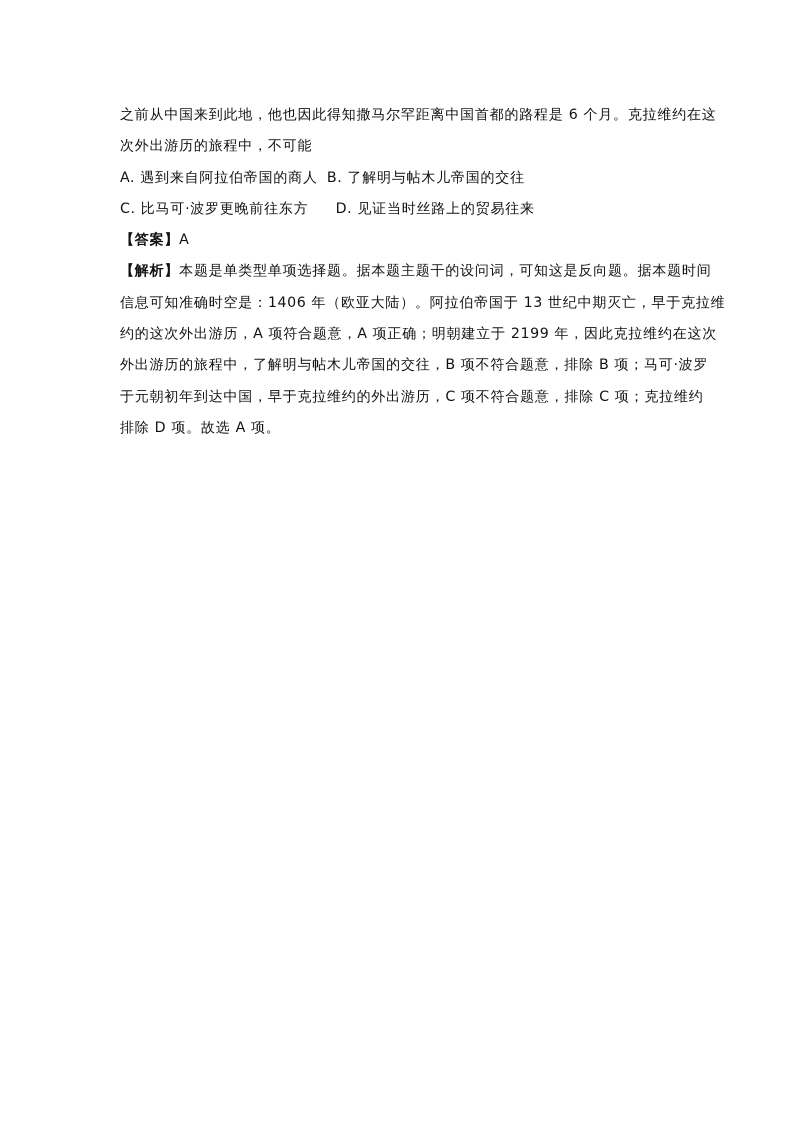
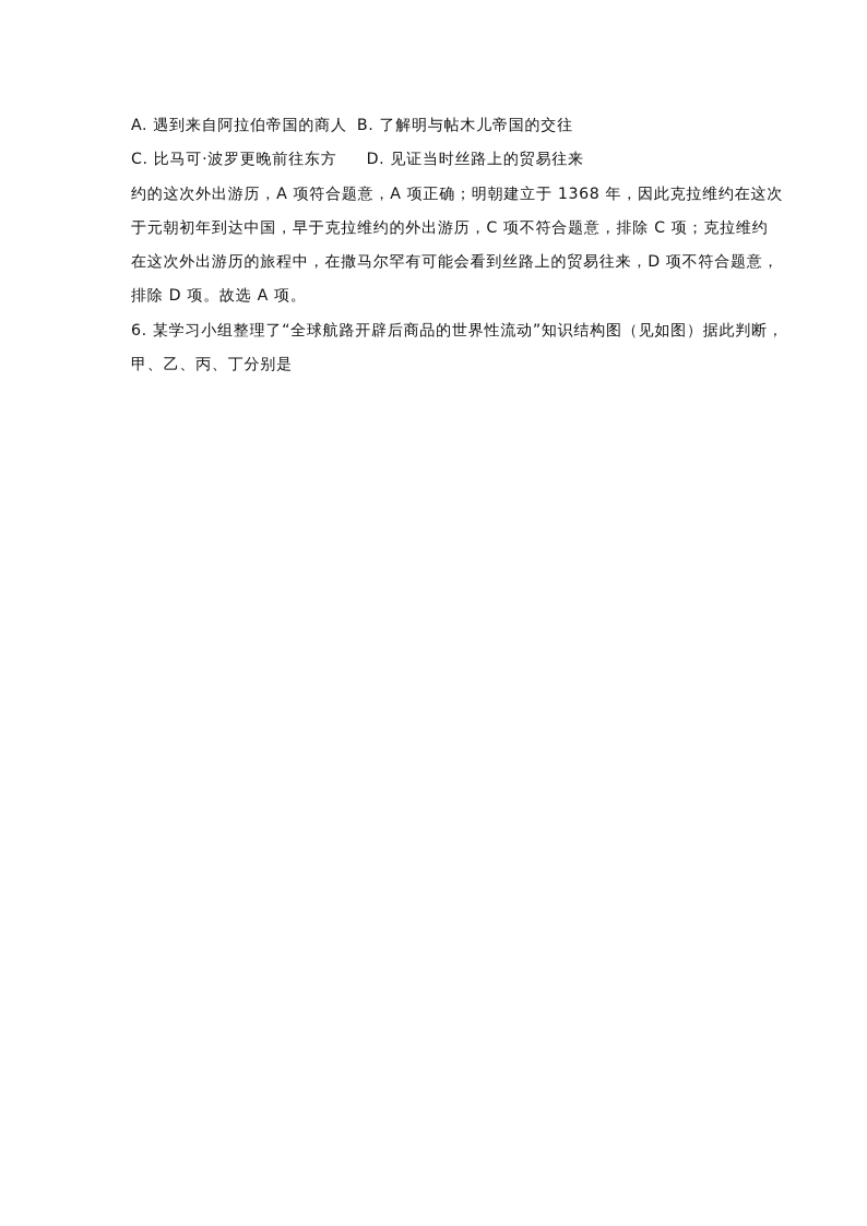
- 之前从中国来到此地，他也因此得知撒马尔罕距离中国首都的路程是 6 个月。克拉维约在这
- 次外出游历的旅程中，不可能
  A. 遇到来自阿拉伯帝国的商人 B. 了解明与帖木儿帝国的交往
  C. 比马可·波罗更晚前往东方 D. 见证当时丝路上的贸易往来
- 【答案】A
- 【解析】本题是单类型单项选择题。据本题主题干的设问词，可知这是反向题。据本题时间
- 信息可知准确时空是：1406 年（欧亚大陆）。阿拉伯帝国于 13 世纪中期灭亡，早于克拉维
- 约的这次外出游历，A 项符合题意，A 项正确；明朝建立于 2199 年，因此克拉维约在这次
+ 约的这次外出游历，A 项符合题意，A 项正确；明朝建立于 1368 年，因此克拉维约在这次
- 外出游历的旅程中，了解明与帖木儿帝国的交往，B 项不符合题意，排除 B 项；马可·波罗
  于元朝初年到达中国，早于克拉维约的外出游历，C 项不符合题意，排除 C 项；克拉维约
+ 在这次外出游历的旅程中，在撒马尔罕有可能会看到丝路上的贸易往来，D 项不符合题意，
  排除 D 项。故选 A 项。
+ 6. 某学习小组整理了“全球航路开辟后商品的世界性流动”知识结构图（见如图）据此判断，
+ 甲、乙、丙、丁分别是
